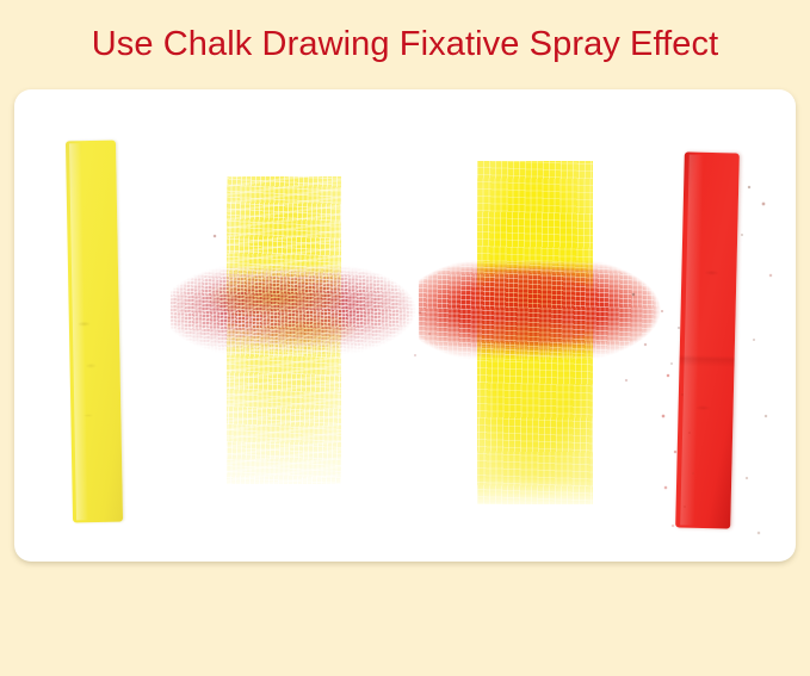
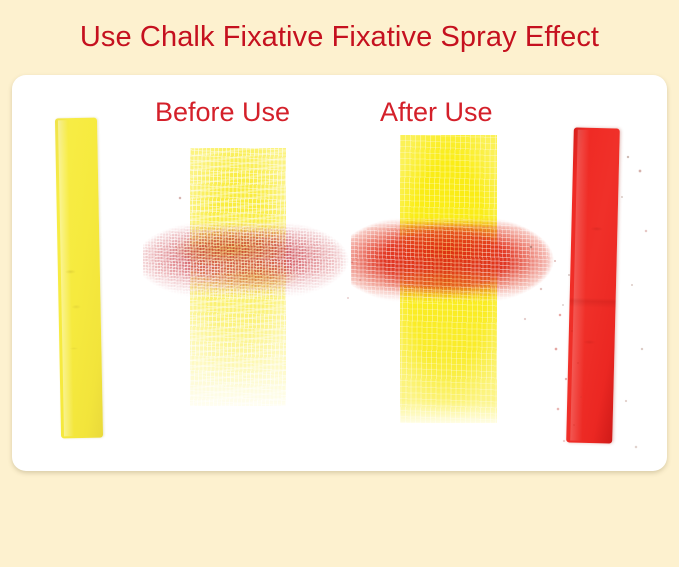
- Use Chalk Drawing Fixative Spray Effect
+ Use Chalk Fixative Fixative Spray Effect
+ Before Use
+ After Use
